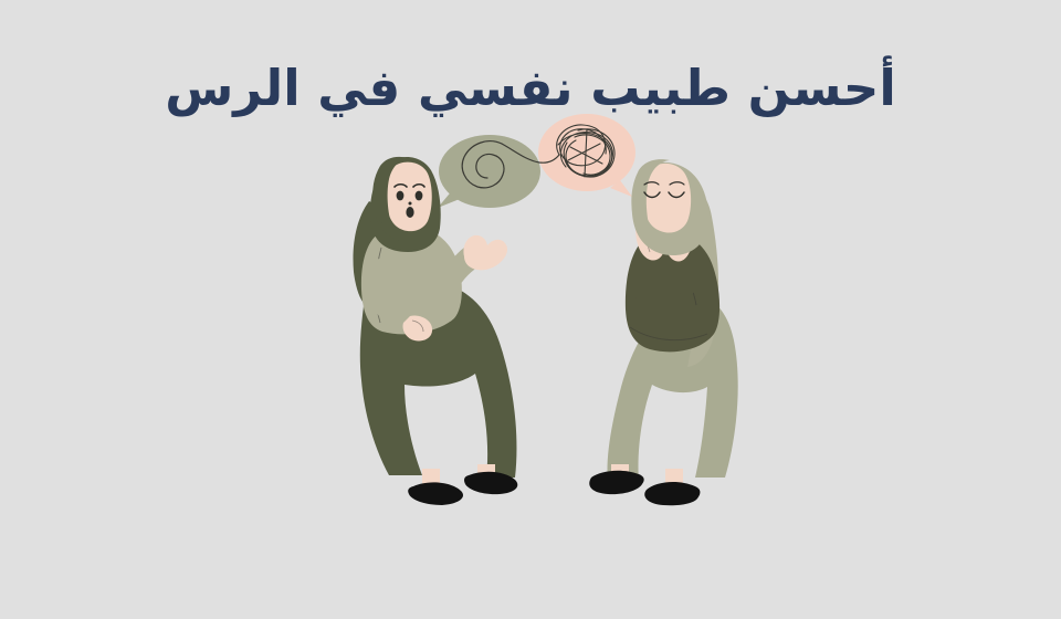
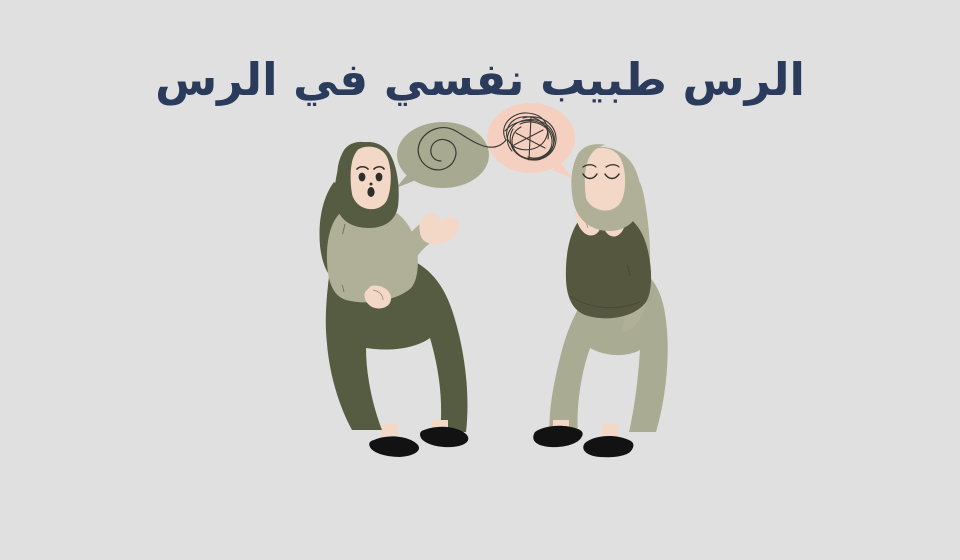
- أحسن طبيب نفسي في الرس
+ الرس طبيب نفسي في الرس
